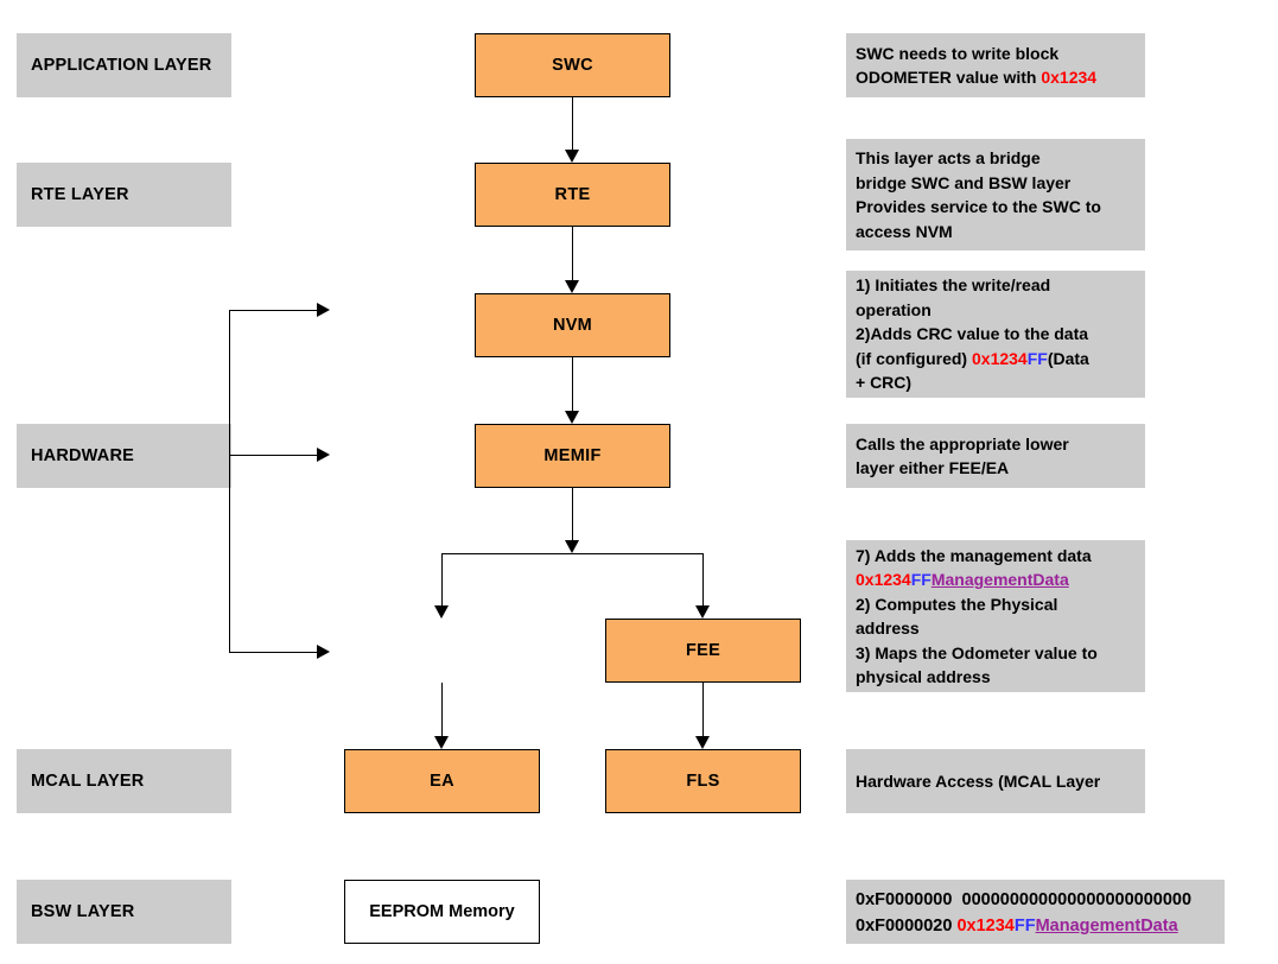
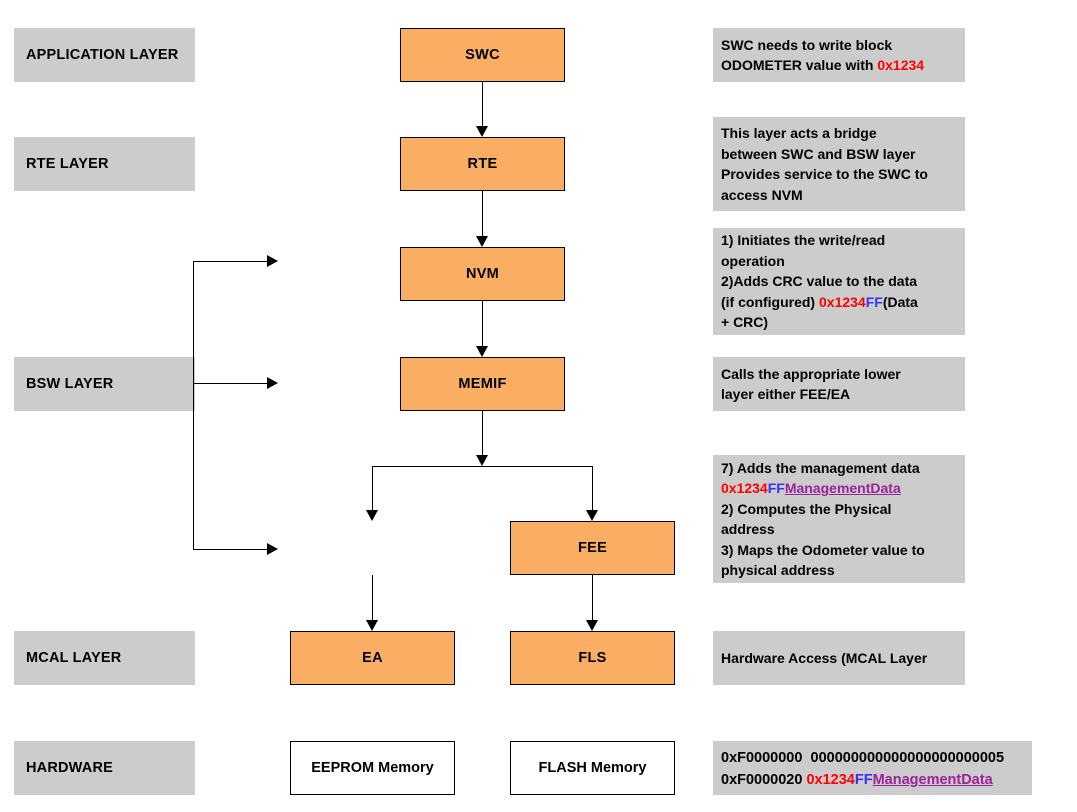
  APPLICATION LAYER
  RTE LAYER
- HARDWARE
+ BSW LAYER
  MCAL LAYER
- BSW LAYER
+ HARDWARE
  SWC
  RTE
  NVM
  MEMIF
  FEE
  EA
  FLS
  EEPROM Memory
+ FLASH Memory
  SWC needs to write block
  ODOMETER value with 0x1234
  This layer acts a bridge
- bridge SWC and BSW layer
+ between SWC and BSW layer
  Provides service to the SWC to
  access NVM
  1) Initiates the write/read
  operation
  2)Adds CRC value to the data
  (if configured) 0x1234FF(Data
  + CRC)
  Calls the appropriate lower
  layer either FEE/EA
  7) Adds the management data
  0x1234FFManagementData
  2) Computes the Physical
  address
  3) Maps the Odometer value to
  physical address
  Hardware Access (MCAL Layer
- 0xF0000000 000000000000000000000000
+ 0xF0000000 000000000000000000000005
  0xF0000020 0x1234FFManagementData
